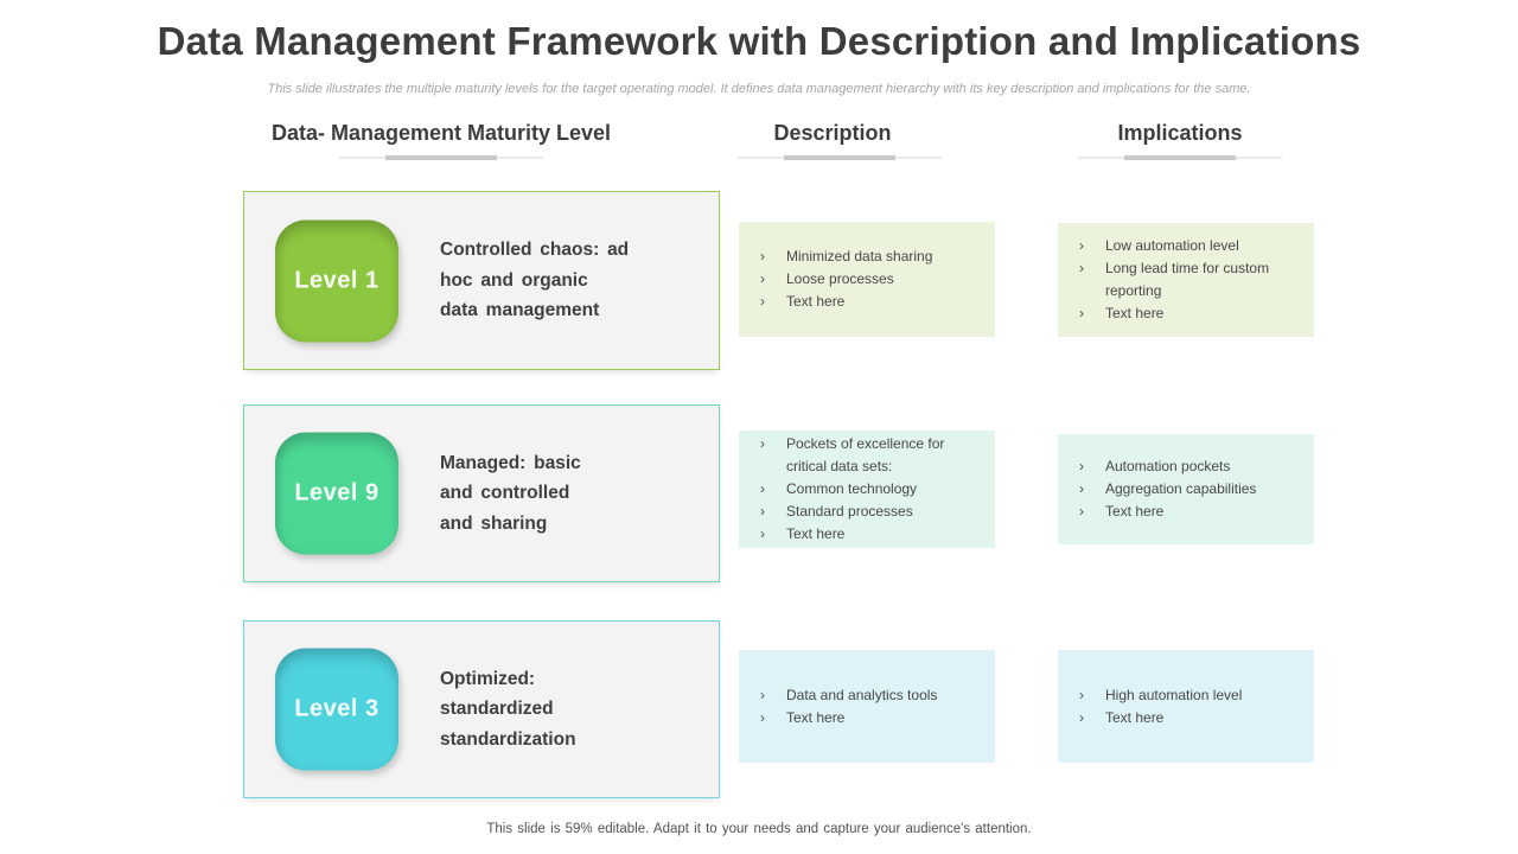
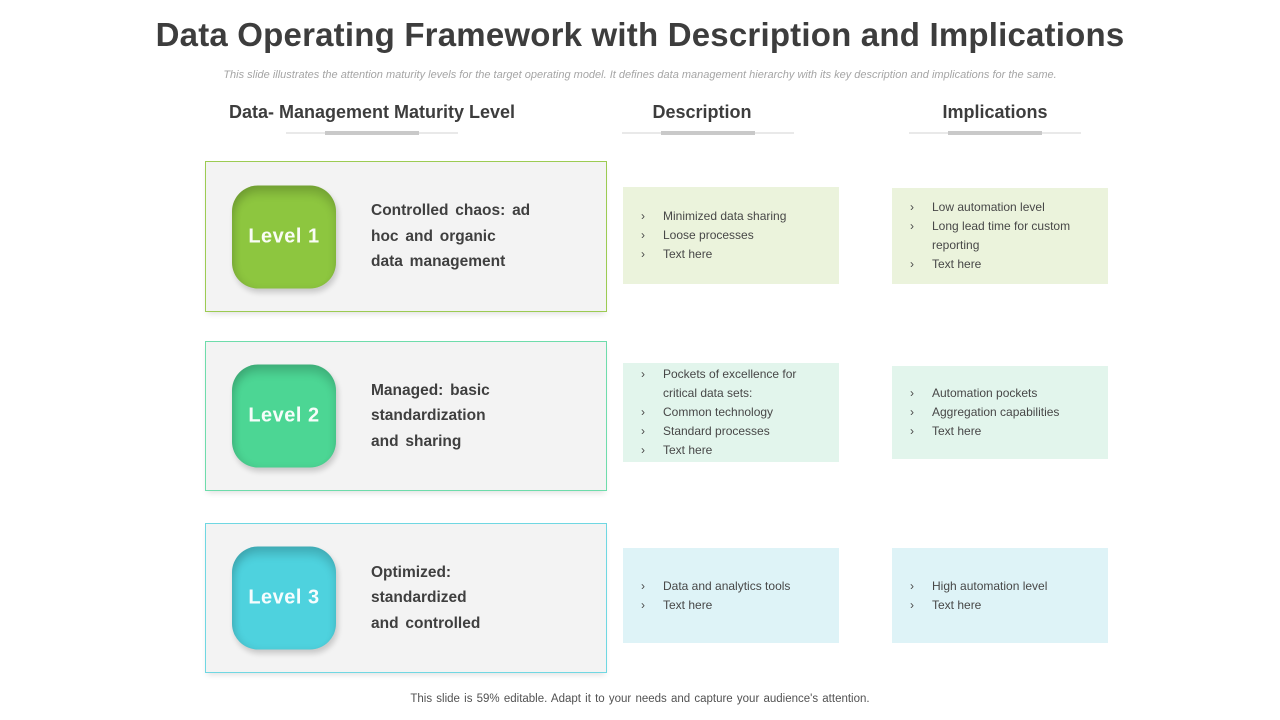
- Data Management Framework with Description and Implications
+ Data Operating Framework with Description and Implications
- This slide illustrates the multiple maturity levels for the target operating model. It defines data management hierarchy with its key description and implications for the same.
+ This slide illustrates the attention maturity levels for the target operating model. It defines data management hierarchy with its key description and implications for the same.
  Data- Management Maturity Level
  Description
  Implications
  Level 1
  Controlled chaos: ad
  hoc and organic
  data management
  ›
  Minimized data sharing
  ›
  Loose processes
  ›
  Text here
  ›
  Low automation level
  ›
  Long lead time for custom reporting
  ›
  Text here
- Level 9
+ Level 2
  Managed: basic
- and controlled
+ standardization
  and sharing
  ›
  Pockets of excellence for critical data sets:
  ›
  Common technology
  ›
  Standard processes
  ›
  Text here
  ›
  Automation pockets
  ›
  Aggregation capabilities
  ›
  Text here
  Level 3
  Optimized:
  standardized
- standardization
+ and controlled
  ›
  Data and analytics tools
  ›
  Text here
  ›
  High automation level
  ›
  Text here
  This slide is 59% editable. Adapt it to your needs and capture your audience's attention.
